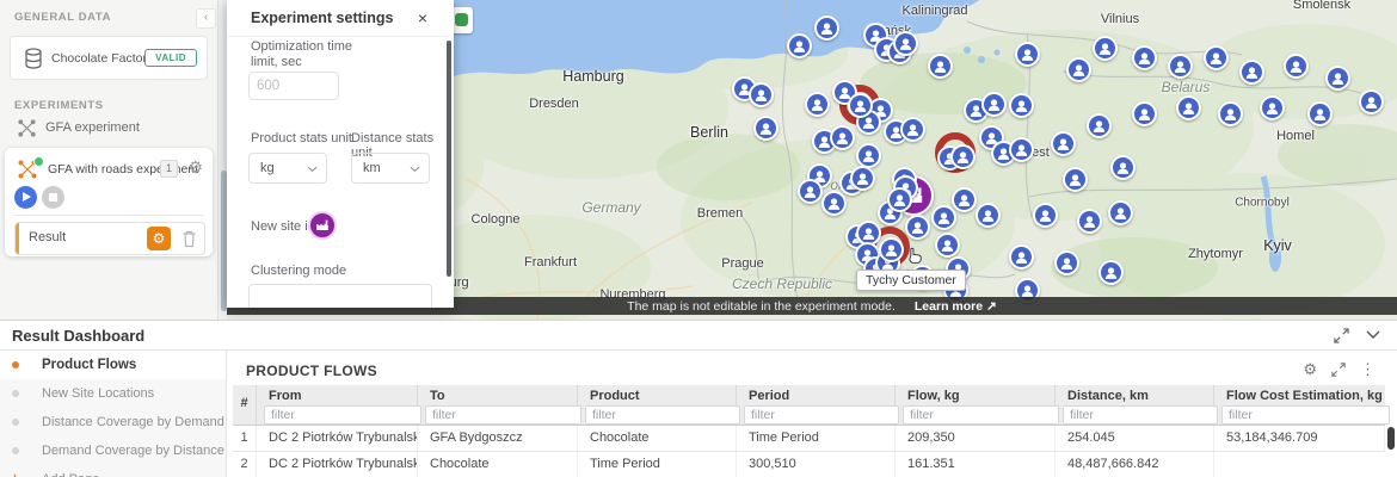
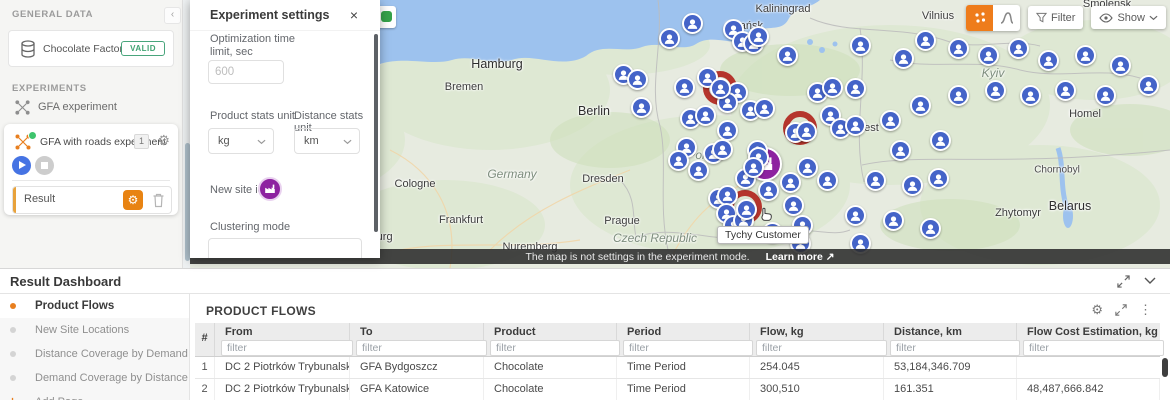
  Kaliningrad
  Vilnius
  Smolensk
  Hamburg
- Dresden
+ Bremen
  Berlin
- Belarus
+ Kyiv
  Germany
  Czech Republic
  Homel
  Cologne
- Bremen
+ Dresden
  Frankfurt
  Prague
  Nuremberg
  Chornobyl
- Kyiv
+ Belarus
  Zhytomyr
+ Filter
+ Show
  Tychy Customer
- The map is not editable in the experiment mode.
+ The map is not settings in the experiment mode.
  Learn more ↗
  GENERAL DATA
  ‹
  VALID
  EXPERIMENTS
  GFA experiment
  GFA with roads expent
  1
  ⚙
  Result
  ⚙
  Experiment settings
  ×
  Optimization time
  limit, sec
  600
  Product stats unit
  Distance stats unit
  kg
  km
  New site i
  Clustering mode
  Result Dashboard
  Product Flows
  New Site Locations
  Distance Coverage by Demand
  Demand Coverage by Distance
  PRODUCT FLOWS
  ⚙
  ⋮
  #
  From
  filter
  To
  filter
  Product
  filter
  Period
  filter
  Flow, kg
  filter
  Distance, km
  filter
  Flow Cost Estimation, kg
  filter
  1
  DC 2 Piotrków Trybunalsk
  GFA Bydgoszcz
  Chocolate
  Time Period
- 209,350
  254.045
  53,184,346.709
  2
  DC 2 Piotrków Trybunalsk
+ GFA Katowice
  Chocolate
  Time Period
  300,510
  161.351
  48,487,666.842
